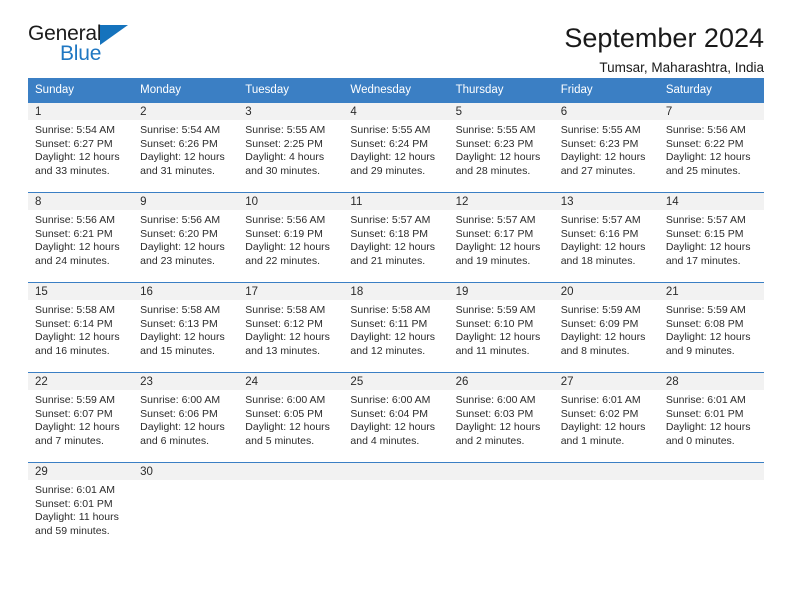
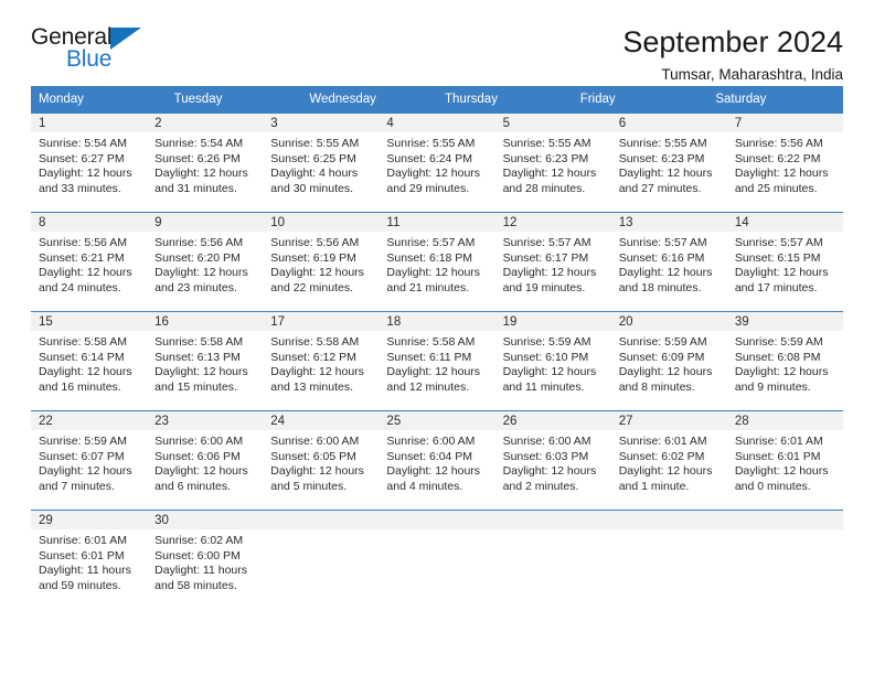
  General
  Blue
  September 2024
  Tumsar, Maharashtra, India
- Sunday
  Monday
  Tuesday
  Wednesday
  Thursday
  Friday
  Saturday
  1
  Sunrise: 5:54 AM
  Sunset: 6:27 PM
  Daylight: 12 hours and 33 minutes.
  2
  Sunrise: 5:54 AM
  Sunset: 6:26 PM
  Daylight: 12 hours and 31 minutes.
  3
  Sunrise: 5:55 AM
- Sunset: 2:25 PM
+ Sunset: 6:25 PM
  Daylight: 4 hours and 30 minutes.
  4
  Sunrise: 5:55 AM
  Sunset: 6:24 PM
  Daylight: 12 hours and 29 minutes.
  5
  Sunrise: 5:55 AM
  Sunset: 6:23 PM
  Daylight: 12 hours and 28 minutes.
  6
  Sunrise: 5:55 AM
  Sunset: 6:23 PM
  Daylight: 12 hours and 27 minutes.
  7
  Sunrise: 5:56 AM
  Sunset: 6:22 PM
  Daylight: 12 hours and 25 minutes.
  8
  Sunrise: 5:56 AM
  Sunset: 6:21 PM
  Daylight: 12 hours and 24 minutes.
  9
  Sunrise: 5:56 AM
  Sunset: 6:20 PM
  Daylight: 12 hours and 23 minutes.
  10
  Sunrise: 5:56 AM
  Sunset: 6:19 PM
  Daylight: 12 hours and 22 minutes.
  11
  Sunrise: 5:57 AM
  Sunset: 6:18 PM
  Daylight: 12 hours and 21 minutes.
  12
  Sunrise: 5:57 AM
  Sunset: 6:17 PM
  Daylight: 12 hours and 19 minutes.
  13
  Sunrise: 5:57 AM
  Sunset: 6:16 PM
  Daylight: 12 hours and 18 minutes.
  14
  Sunrise: 5:57 AM
  Sunset: 6:15 PM
  Daylight: 12 hours and 17 minutes.
  15
  Sunrise: 5:58 AM
  Sunset: 6:14 PM
  Daylight: 12 hours and 16 minutes.
  16
  Sunrise: 5:58 AM
  Sunset: 6:13 PM
  Daylight: 12 hours and 15 minutes.
  17
  Sunrise: 5:58 AM
  Sunset: 6:12 PM
  Daylight: 12 hours and 13 minutes.
  18
  Sunrise: 5:58 AM
  Sunset: 6:11 PM
  Daylight: 12 hours and 12 minutes.
  19
  Sunrise: 5:59 AM
  Sunset: 6:10 PM
  Daylight: 12 hours and 11 minutes.
  20
  Sunrise: 5:59 AM
  Sunset: 6:09 PM
  Daylight: 12 hours and 8 minutes.
- 21
+ 39
  Sunrise: 5:59 AM
  Sunset: 6:08 PM
  Daylight: 12 hours and 9 minutes.
  22
  Sunrise: 5:59 AM
  Sunset: 6:07 PM
  Daylight: 12 hours and 7 minutes.
  23
  Sunrise: 6:00 AM
  Sunset: 6:06 PM
  Daylight: 12 hours and 6 minutes.
  24
  Sunrise: 6:00 AM
  Sunset: 6:05 PM
  Daylight: 12 hours and 5 minutes.
  25
  Sunrise: 6:00 AM
  Sunset: 6:04 PM
  Daylight: 12 hours and 4 minutes.
  26
  Sunrise: 6:00 AM
  Sunset: 6:03 PM
  Daylight: 12 hours and 2 minutes.
  27
  Sunrise: 6:01 AM
  Sunset: 6:02 PM
  Daylight: 12 hours and 1 minute.
  28
  Sunrise: 6:01 AM
  Sunset: 6:01 PM
  Daylight: 12 hours and 0 minutes.
  29
  Sunrise: 6:01 AM
  Sunset: 6:01 PM
  Daylight: 11 hours and 59 minutes.
  30
+ Sunrise: 6:02 AM
+ Sunset: 6:00 PM
+ Daylight: 11 hours and 58 minutes.
